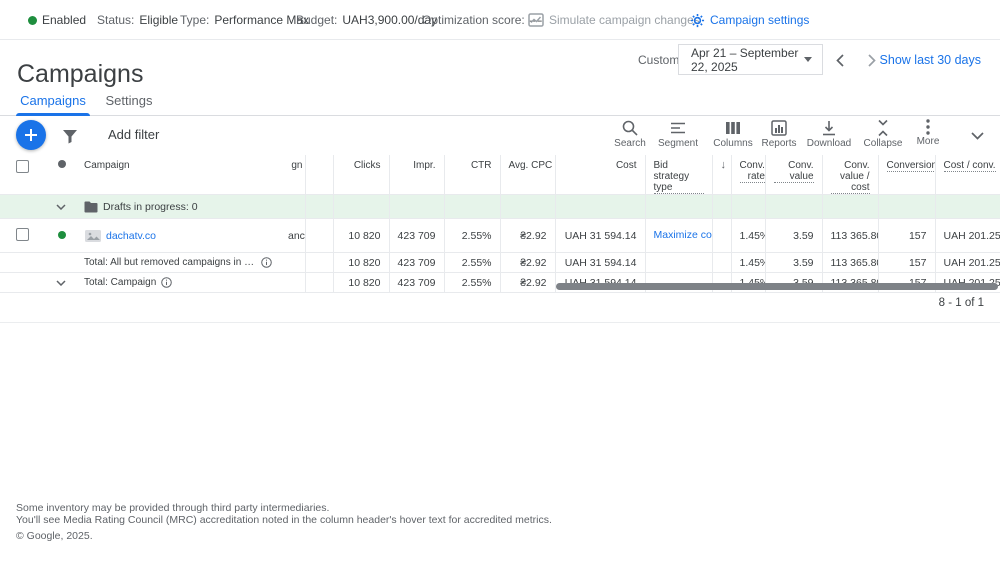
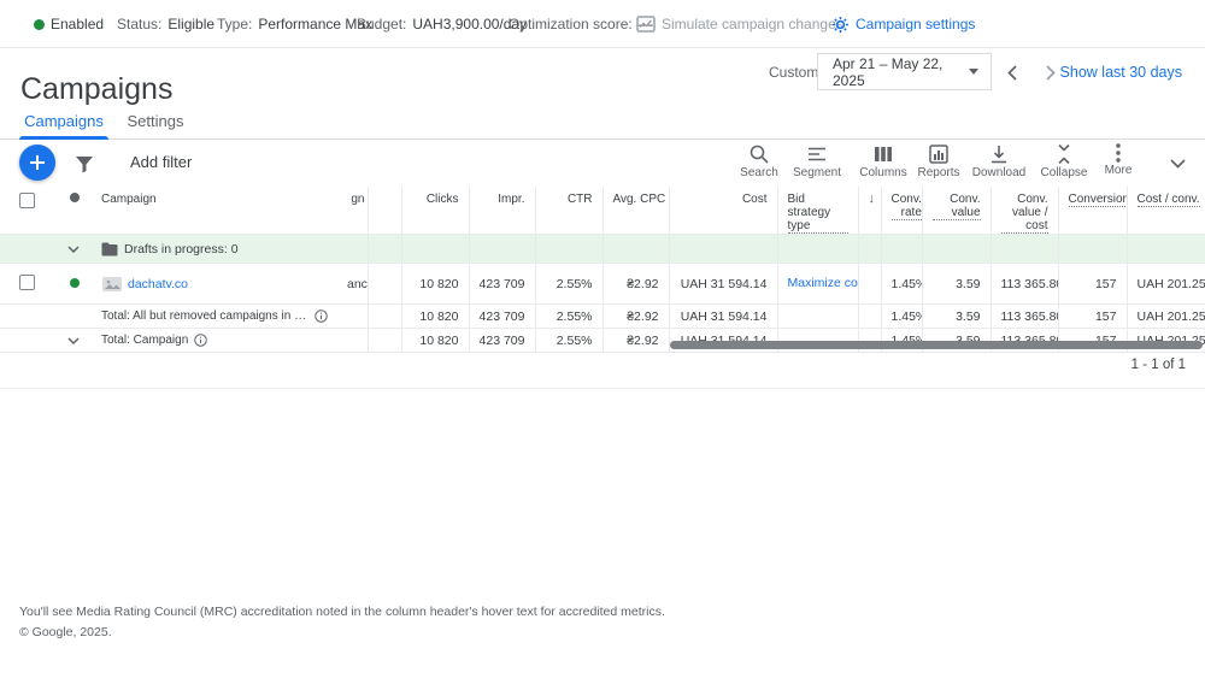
  Enabled
  Status:
  Eligible
  Type:
  Performance Max
  Budget:
  UAH3,900.00/day
  Optimization score:
  Simulate campaign changes
  Campaign settings
  Campaigns
  Custom
- Apr 21 – September 22, 2025
+ Apr 21 – May 22, 2025
  Show last 30 days
  Campaigns
  Settings
  Add filter
  Search
  Segment
  Columns
  Reports
  Download
  Collapse
  More
  		Campaign	gn		Clicks	Impr.	CTR	Avg. CPC	Cost	Bid strategy type	↓	Conv. rate	Conv. value	Conv. value / cost	Conversion	Cost / conv.
  		Drafts in progress: 0
  		dachatv.co	anc		10 820	423 709	2.55%	₴2.92	UAH 31 594.14	Maximize co		1.45%	3.59	113 365.8	157	UAH 201.25
  		Total: All but removed campaigns in yo			10 820	423 709	2.55%	₴2.92	UAH 31 594.14			1.45%	3.59	113 365.8	157	UAH 201.25
- 8 - 1 of 1
+ 1 - 1 of 1
- Some inventory may be provided through third party intermediaries.
  You'll see Media Rating Council (MRC) accreditation noted in the column header's hover text for accredited metrics.
  © Google, 2025.
